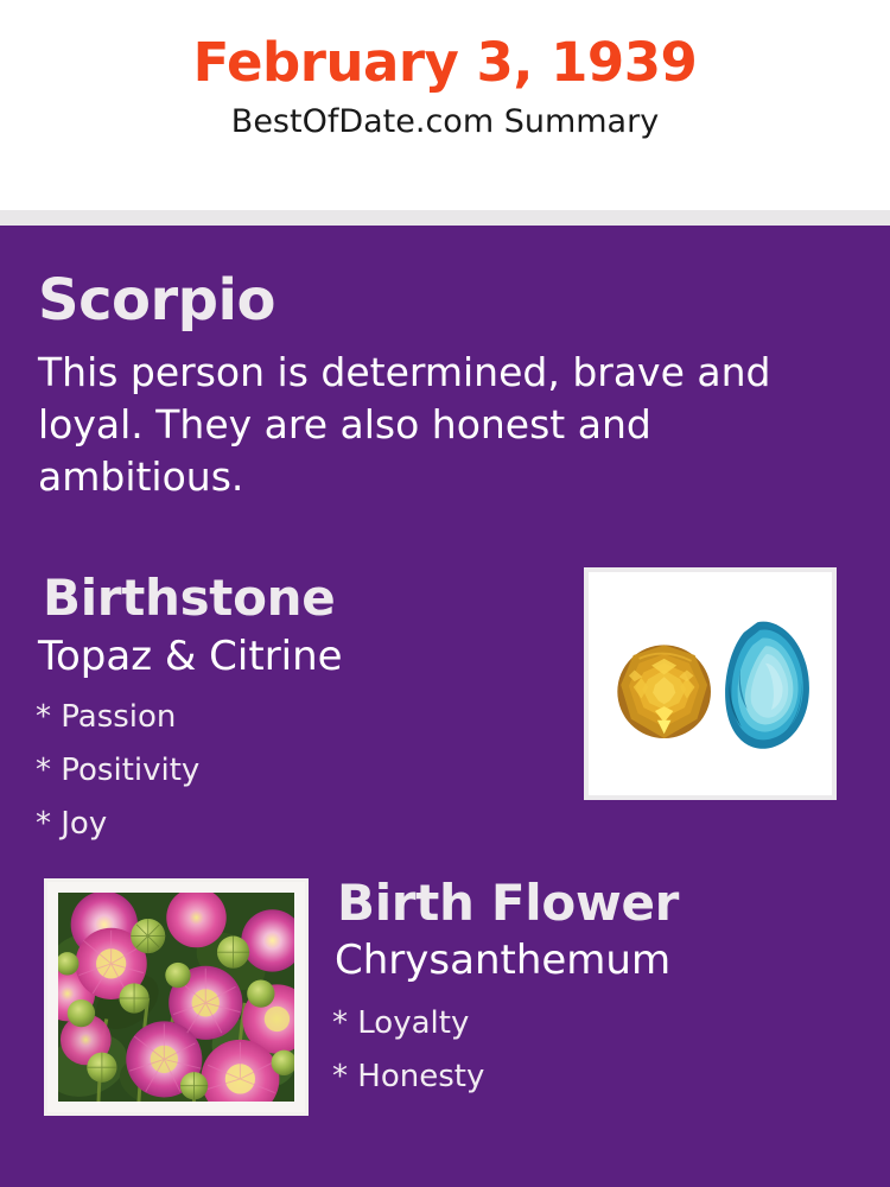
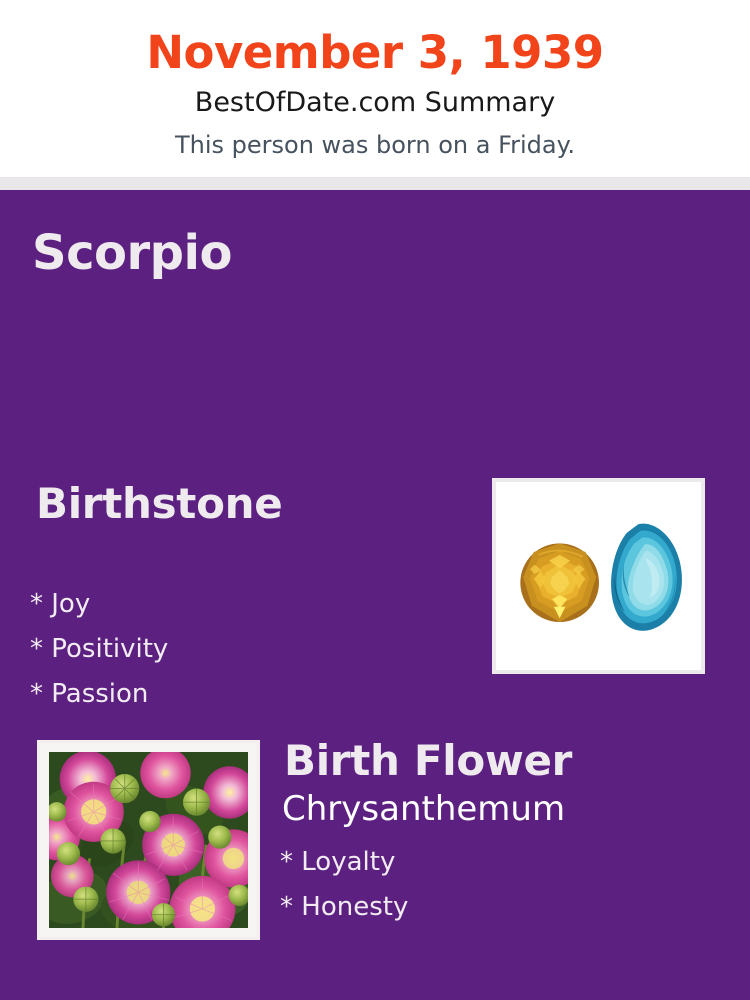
- February 3, 1939
+ November 3, 1939
  BestOfDate.com Summary
+ This person was born on a Friday.
  Scorpio
- This person is determined, brave and loyal. They are also honest and ambitious.
  Birthstone
- Topaz & Citrine
- * Passion
+ * Joy
  * Positivity
- * Joy
+ * Passion
  Birth Flower
  Chrysanthemum
  * Loyalty
  * Honesty
